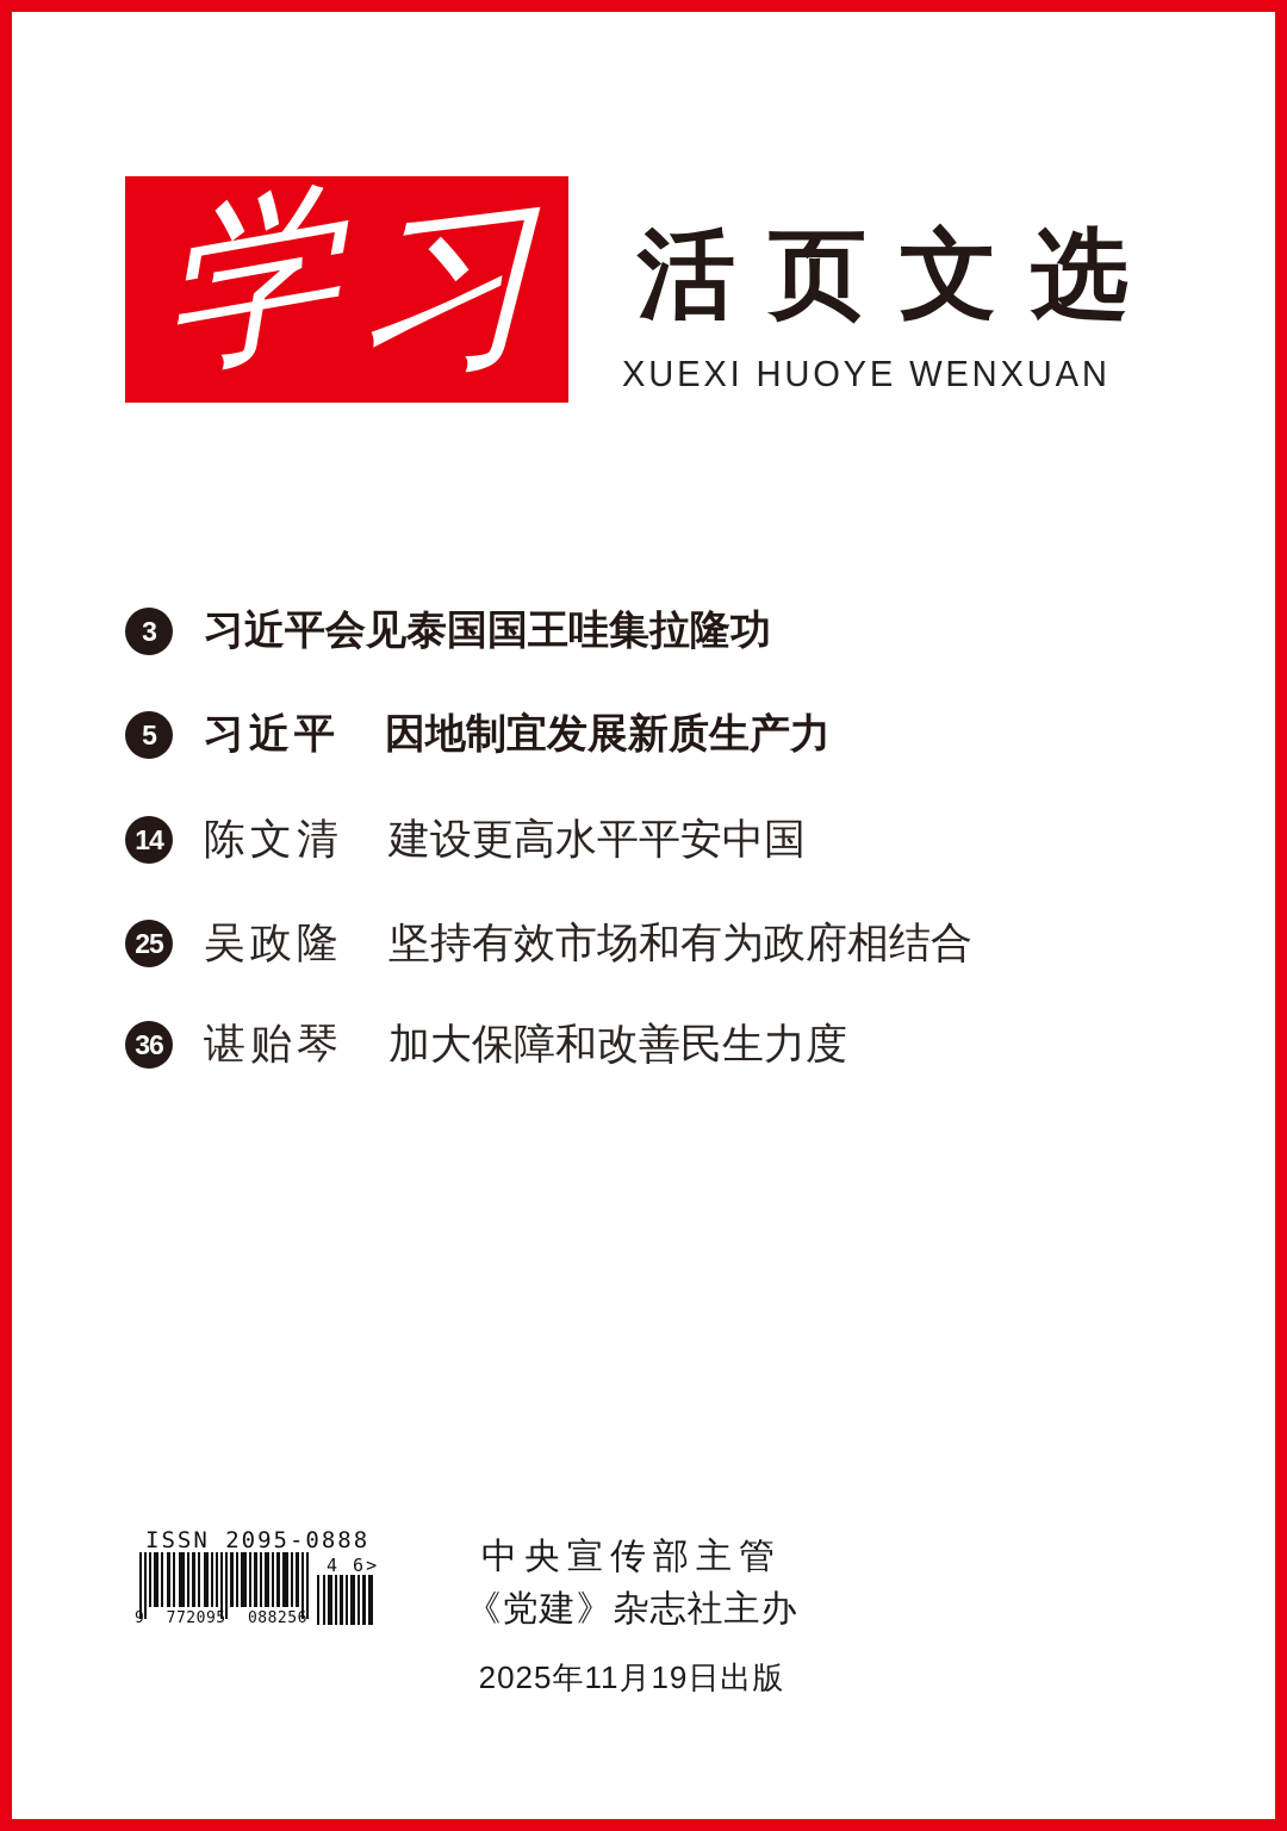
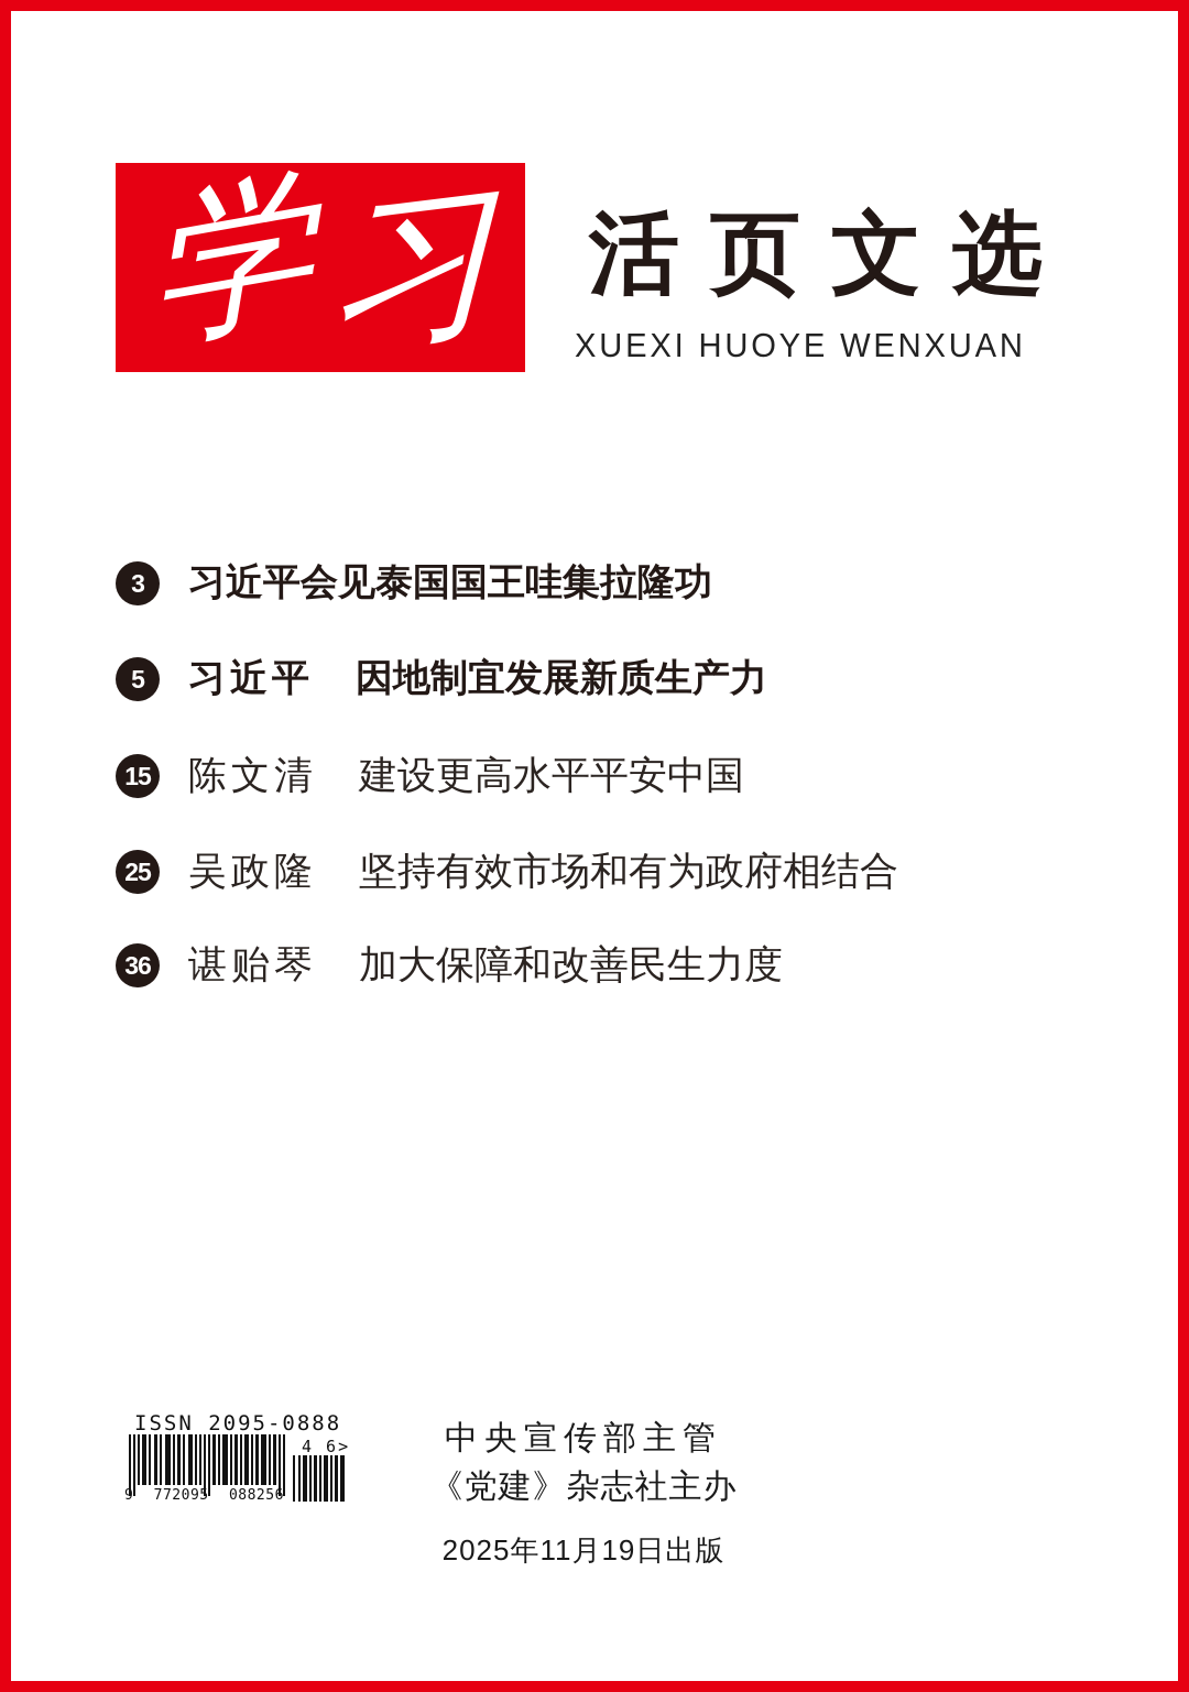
  活页文选
  XUEXI HUOYE WENXUAN
  3
  习近平会见泰国国王哇集拉隆功
  5
  习近平
  因地制宜发展新质生产力
- 14
+ 15
  陈文清
  建设更高水平平安中国
  25
  吴政隆
  坚持有效市场和有为政府相结合
  36
  谌贻琴
  加大保障和改善民生力度
  ISSN 2095-0888
  9 772095 088256
  4 6>
  中央宣传部主管
  《党建》杂志社主办
  2025年11月19日出版
